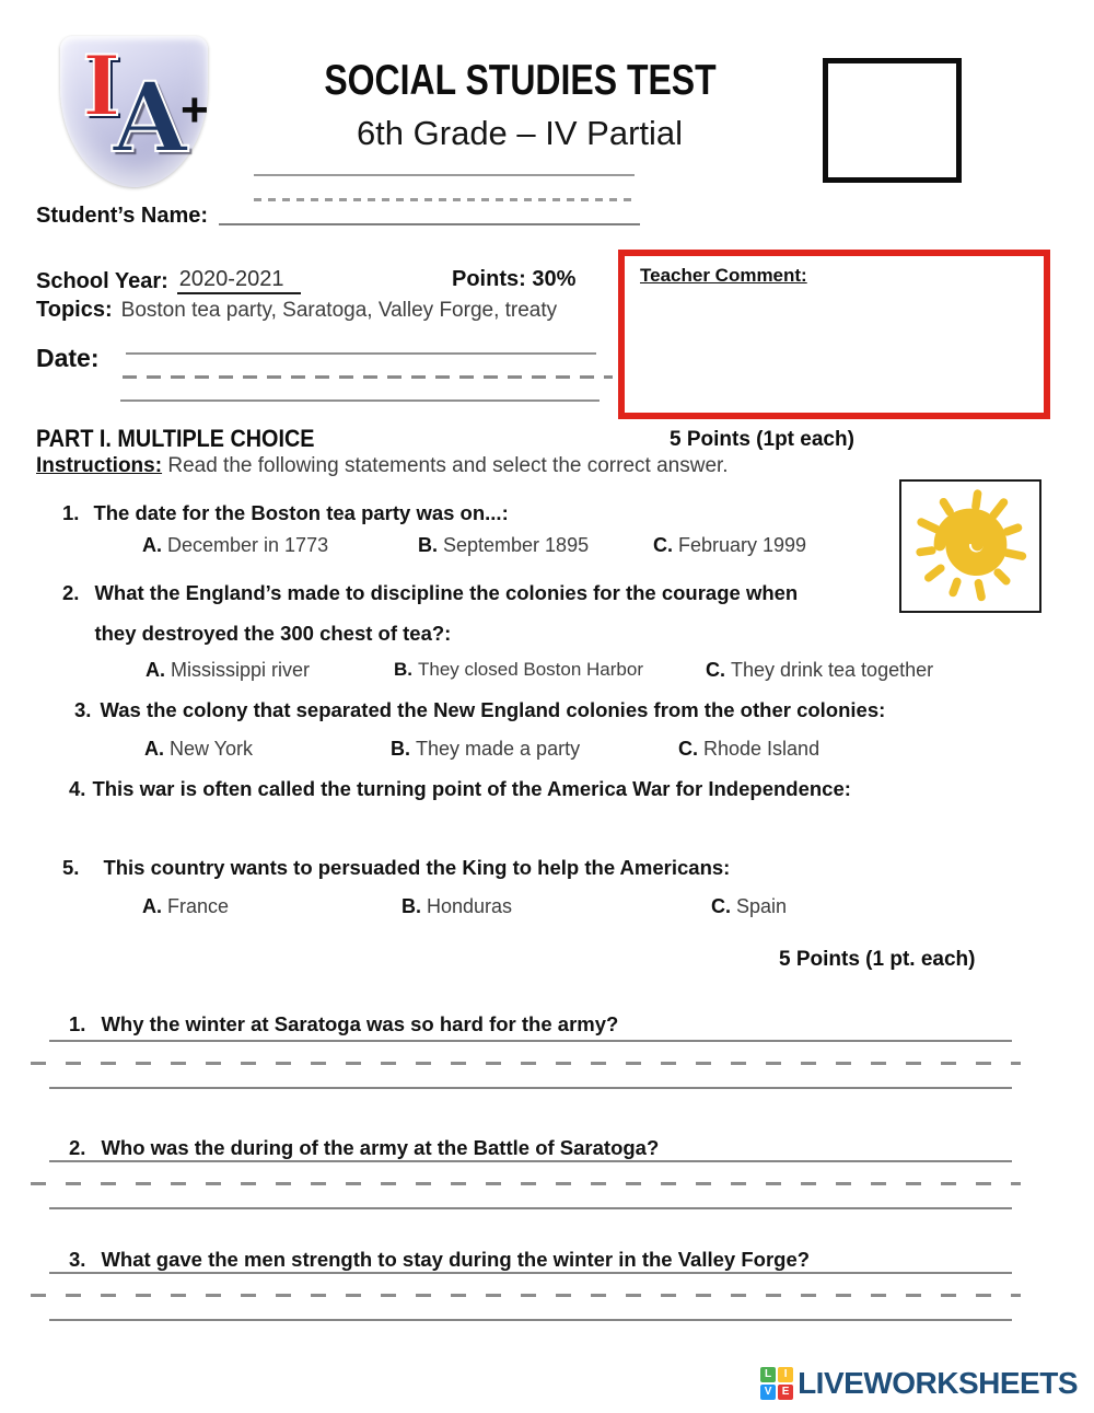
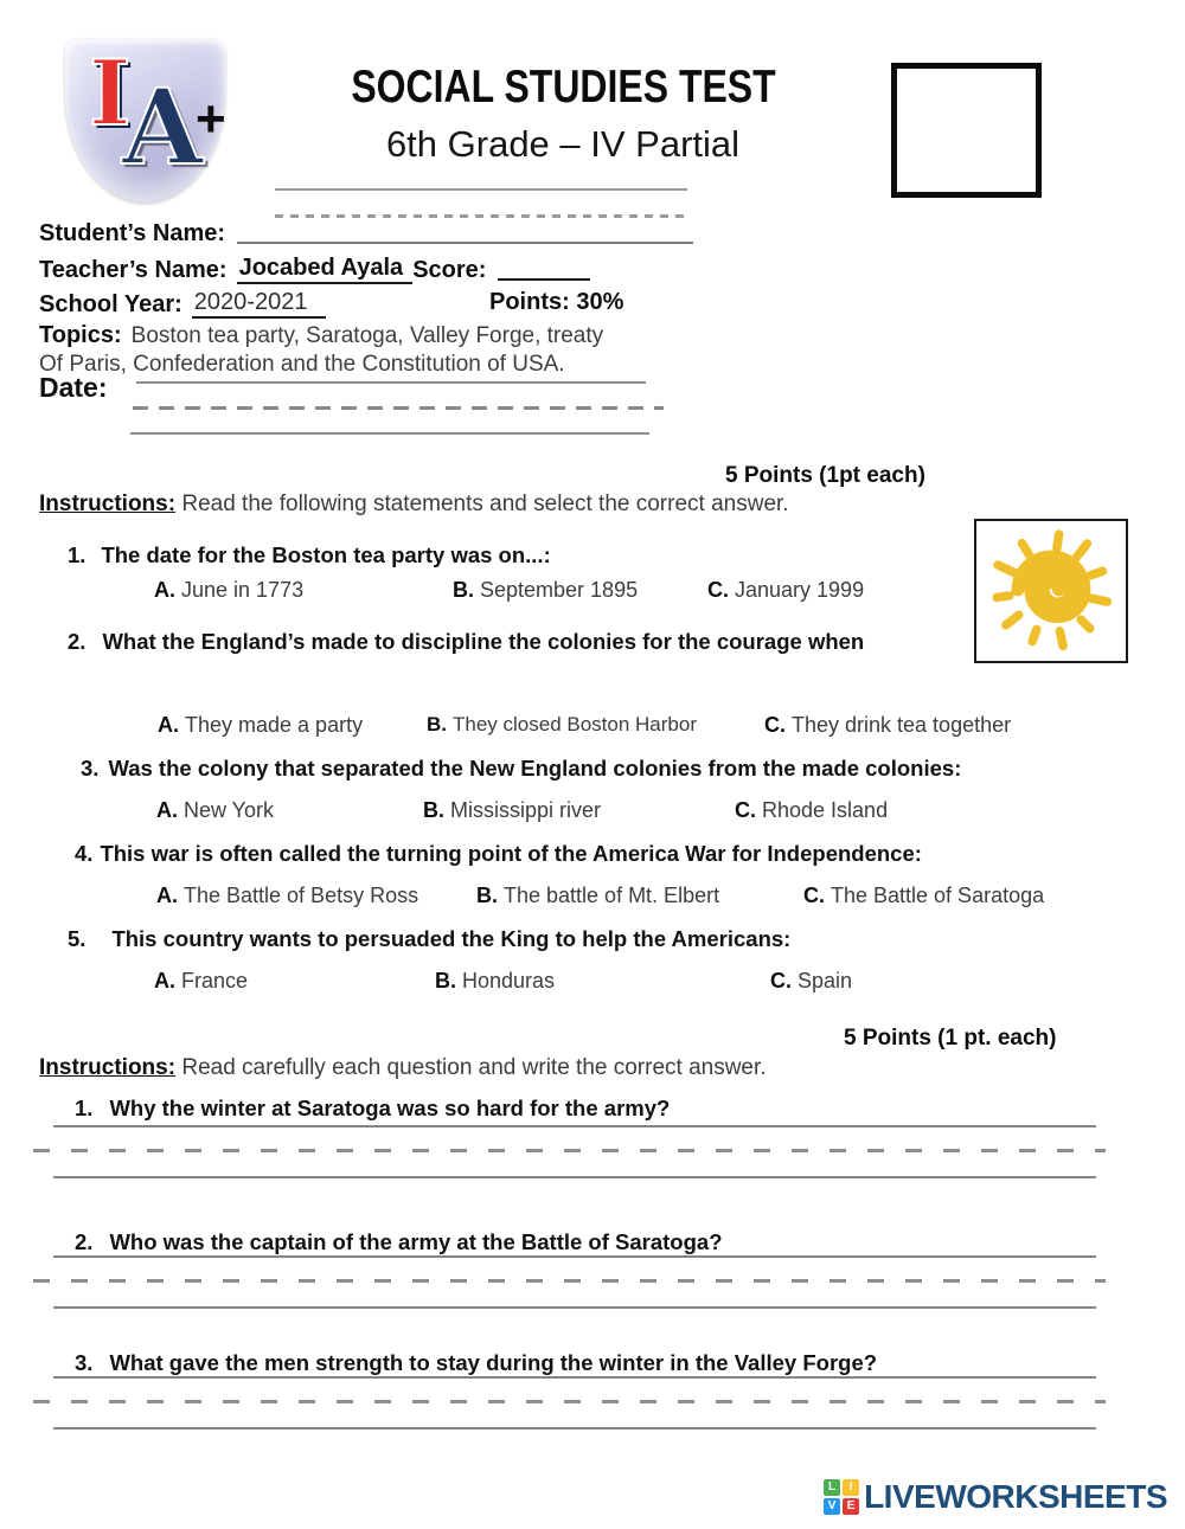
  I
  A
  +
  SOCIAL STUDIES TEST
  6th Grade – IV Partial
  Student’s Name:
+ Teacher’s Name:
+ Jocabed Ayala
+ Score:
  School Year:
  2020-2021
  Points: 30%
  Topics:
  Boston tea party, Saratoga, Valley Forge, treaty
+ Of Paris, Confederation and the Constitution of USA.
  Date:
- Teacher Comment:
- PART I. MULTIPLE CHOICE
  5 Points (1pt each)
  Instructions: Read the following statements and select the correct answer.
  1.
  The date for the Boston tea party was on...:
- A. December in 1773
+ A. June in 1773
  B. September 1895
- C. February 1999
+ C. January 1999
  2.
  What the England’s made to discipline the colonies for the courage when
- they destroyed the 300 chest of tea?:
- A. Mississippi river
+ A. They made a party
  B. They closed Boston Harbor
  C. They drink tea together
  3.
- Was the colony that separated the New England colonies from the other colonies:
+ Was the colony that separated the New England colonies from the made colonies:
  A. New York
- B. They made a party
+ B. Mississippi river
  C. Rhode Island
  4.
  This war is often called the turning point of the America War for Independence:
+ A. The Battle of Betsy Ross
+ B. The battle of Mt. Elbert
+ C. The Battle of Saratoga
  5.
  This country wants to persuaded the King to help the Americans:
  A. France
  B. Honduras
  C. Spain
  5 Points (1 pt. each)
+ Instructions: Read carefully each question and write the correct answer.
  1.
  Why the winter at Saratoga was so hard for the army?
  2.
- Who was the during of the army at the Battle of Saratoga?
+ Who was the captain of the army at the Battle of Saratoga?
  3.
  What gave the men strength to stay during the winter in the Valley Forge?
  L
  I
  V
  E
  LIVEWORKSHEETS
